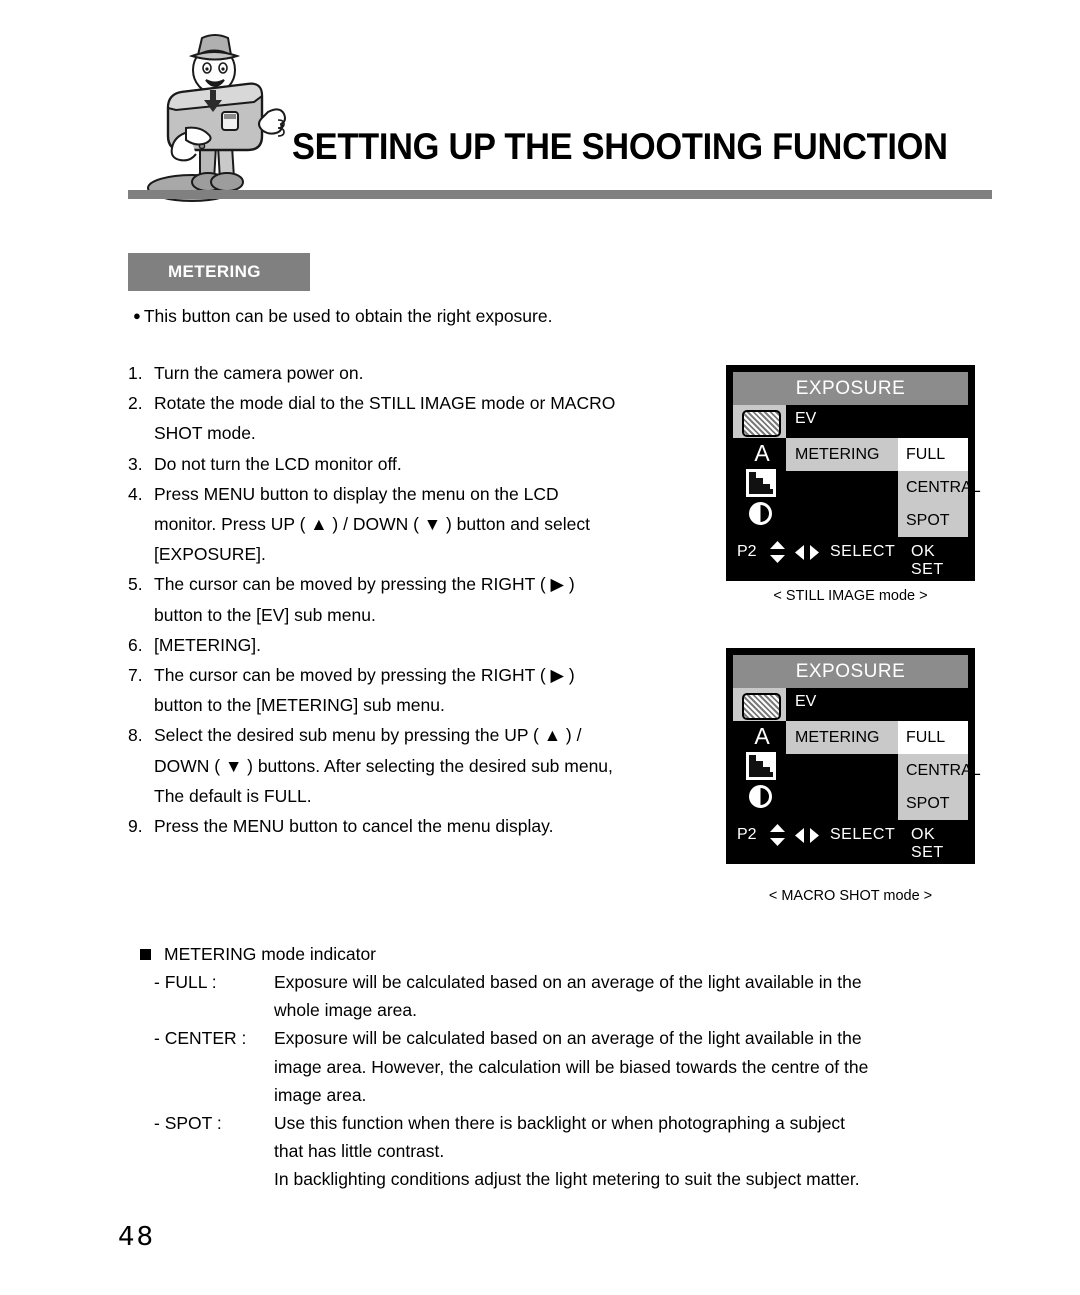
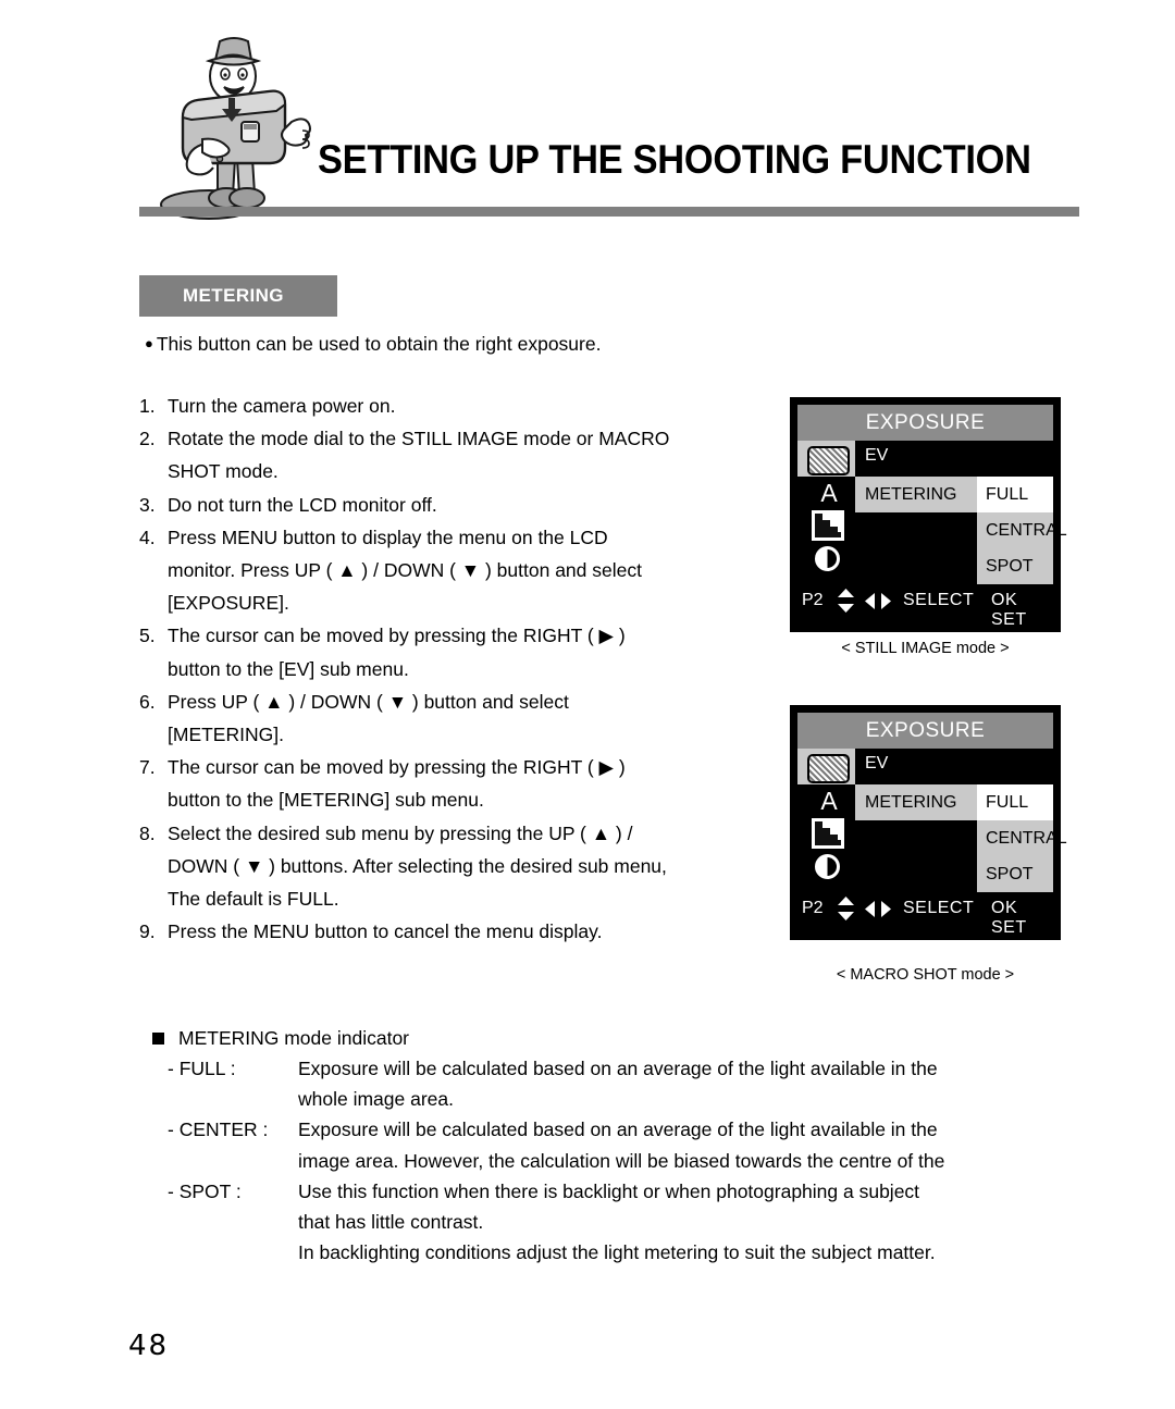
  SETTING UP THE SHOOTING FUNCTION
  METERING
  ● This button can be used to obtain the right exposure.
  1.
  Turn the camera power on.
  2.
  Rotate the mode dial to the STILL IMAGE mode or MACRO
  SHOT mode.
  3.
  Do not turn the LCD monitor off.
  4.
  Press MENU button to display the menu on the LCD
  monitor. Press UP ( ▲ ) / DOWN ( ▼ ) button and select
  [EXPOSURE].
  5.
  The cursor can be moved by pressing the RIGHT ( ▶ )
  button to the [EV] sub menu.
  6.
+ Press UP ( ▲ ) / DOWN ( ▼ ) button and select
  [METERING].
  7.
  The cursor can be moved by pressing the RIGHT ( ▶ )
  button to the [METERING] sub menu.
  8.
  Select the desired sub menu by pressing the UP ( ▲ ) /
  DOWN ( ▼ ) buttons. After selecting the desired sub menu,
  The default is FULL.
  9.
  Press the MENU button to cancel the menu display.
  EXPOSURE
  EV
  A
  METERING
  FULL
  CENTRAL
  SPOT
  P2
  SELECT
  OK SET
  < STILL IMAGE mode >
  EXPOSURE
  EV
  A
  METERING
  FULL
  CENTRAL
  SPOT
  P2
  SELECT
  OK SET
  < MACRO SHOT mode >
  METERING mode indicator
  - FULL :
  Exposure will be calculated based on an average of the light available in the
  whole image area.
  - CENTER :
  Exposure will be calculated based on an average of the light available in the
  image area. However, the calculation will be biased towards the centre of the
- image area.
  - SPOT :
  Use this function when there is backlight or when photographing a subject
  that has little contrast.
  In backlighting conditions adjust the light metering to suit the subject matter.
  48
